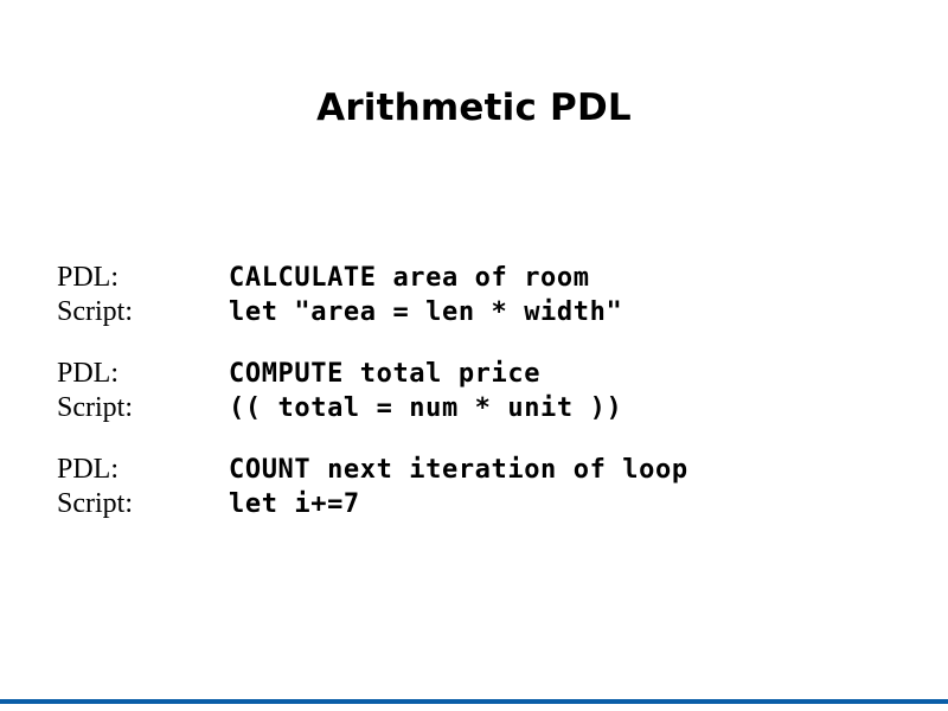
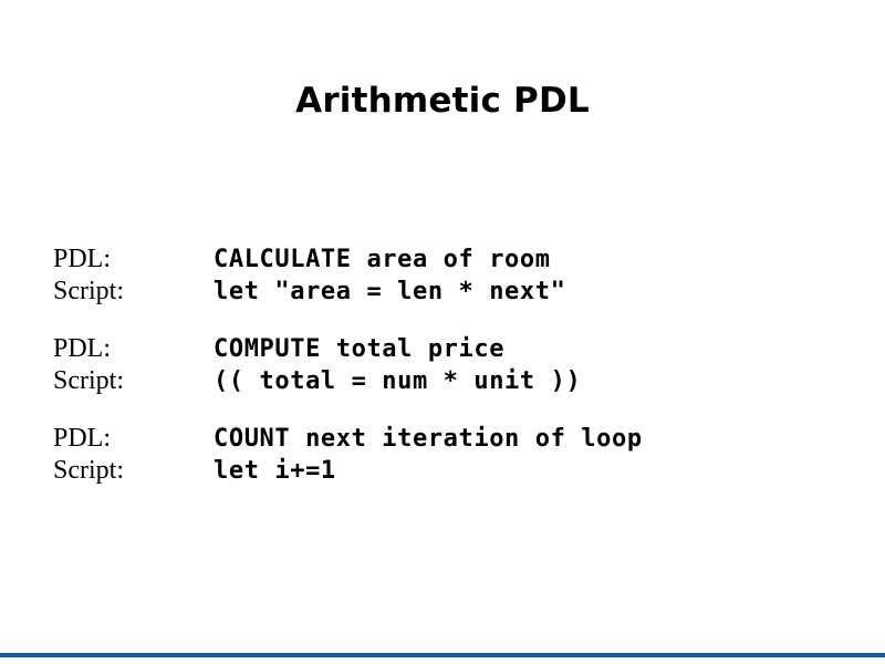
  Arithmetic PDL
  PDL:
  CALCULATE area of room
  Script:
- let "area = len * width"
+ let "area = len * next"
  PDL:
  COMPUTE total price
  Script:
  (( total = num * unit ))
  PDL:
  COUNT next iteration of loop
  Script:
- let i+=7
+ let i+=1
